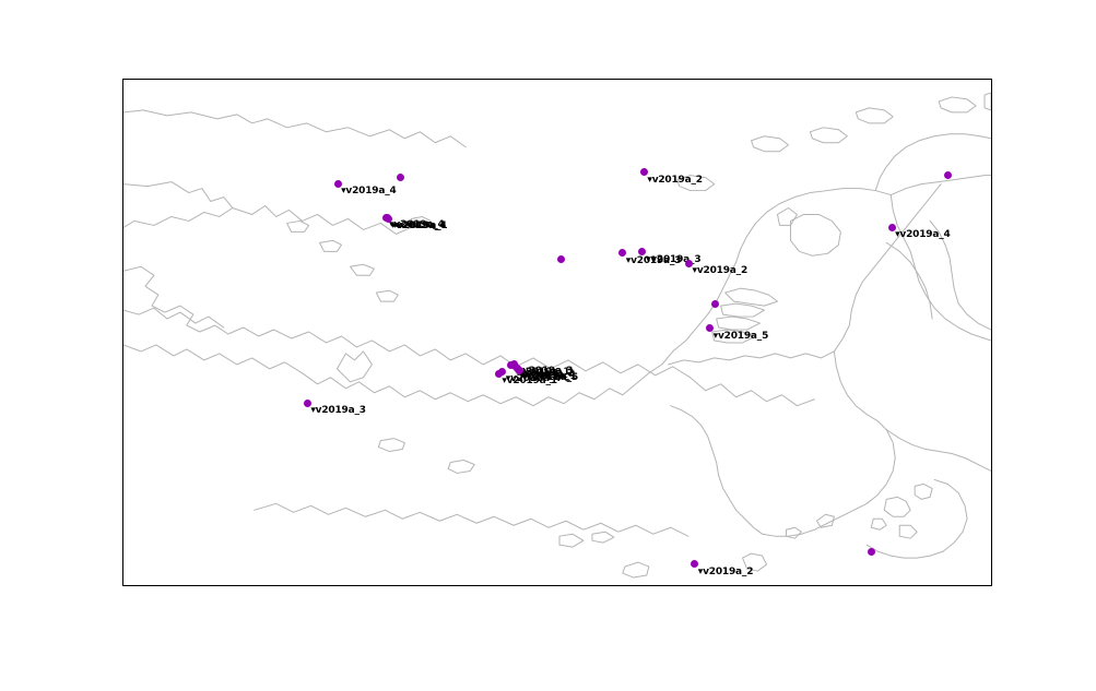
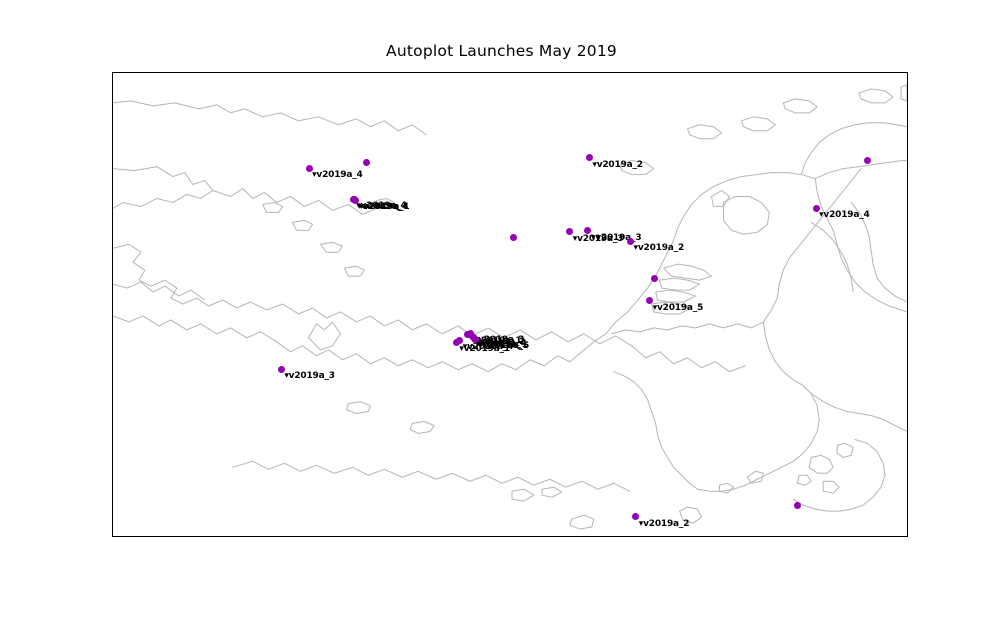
+ Autoplot Launches May 2019
  ▾v2019a_4
  ▾v2019a_4
  ▾v2019a_1
  ▾v2019a_2
  ▾v2019a_4
  ▾v2019a_3
  ▾v2019_3
  ▾v2019a_2
  ▾v2019a_5
  ▾v2019a_3
  ▾v2019a_1
  ▾v2019a_4
  2019a_1
  v2019a_3
  v2019a_2
  ▾v2019a_4
  ▾v2019a_1
  ▾v2019a_5
  ▾v2019a_2
